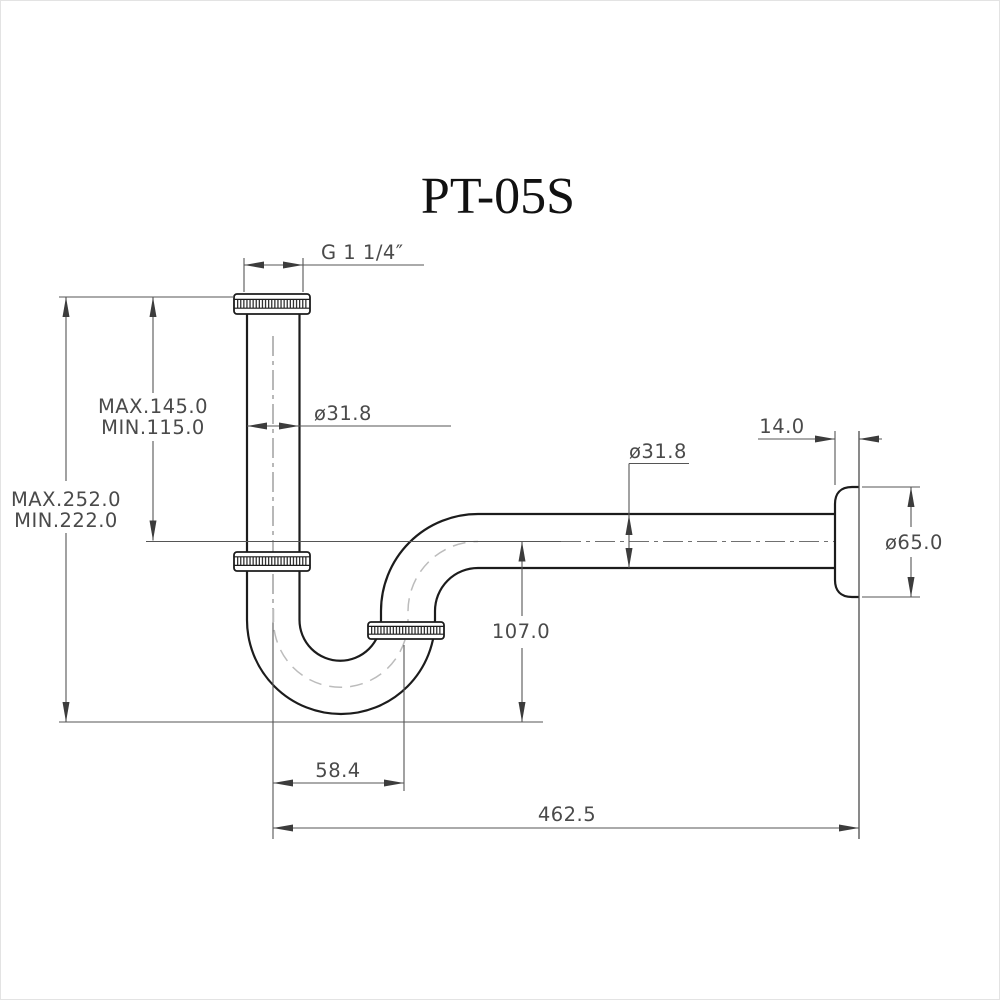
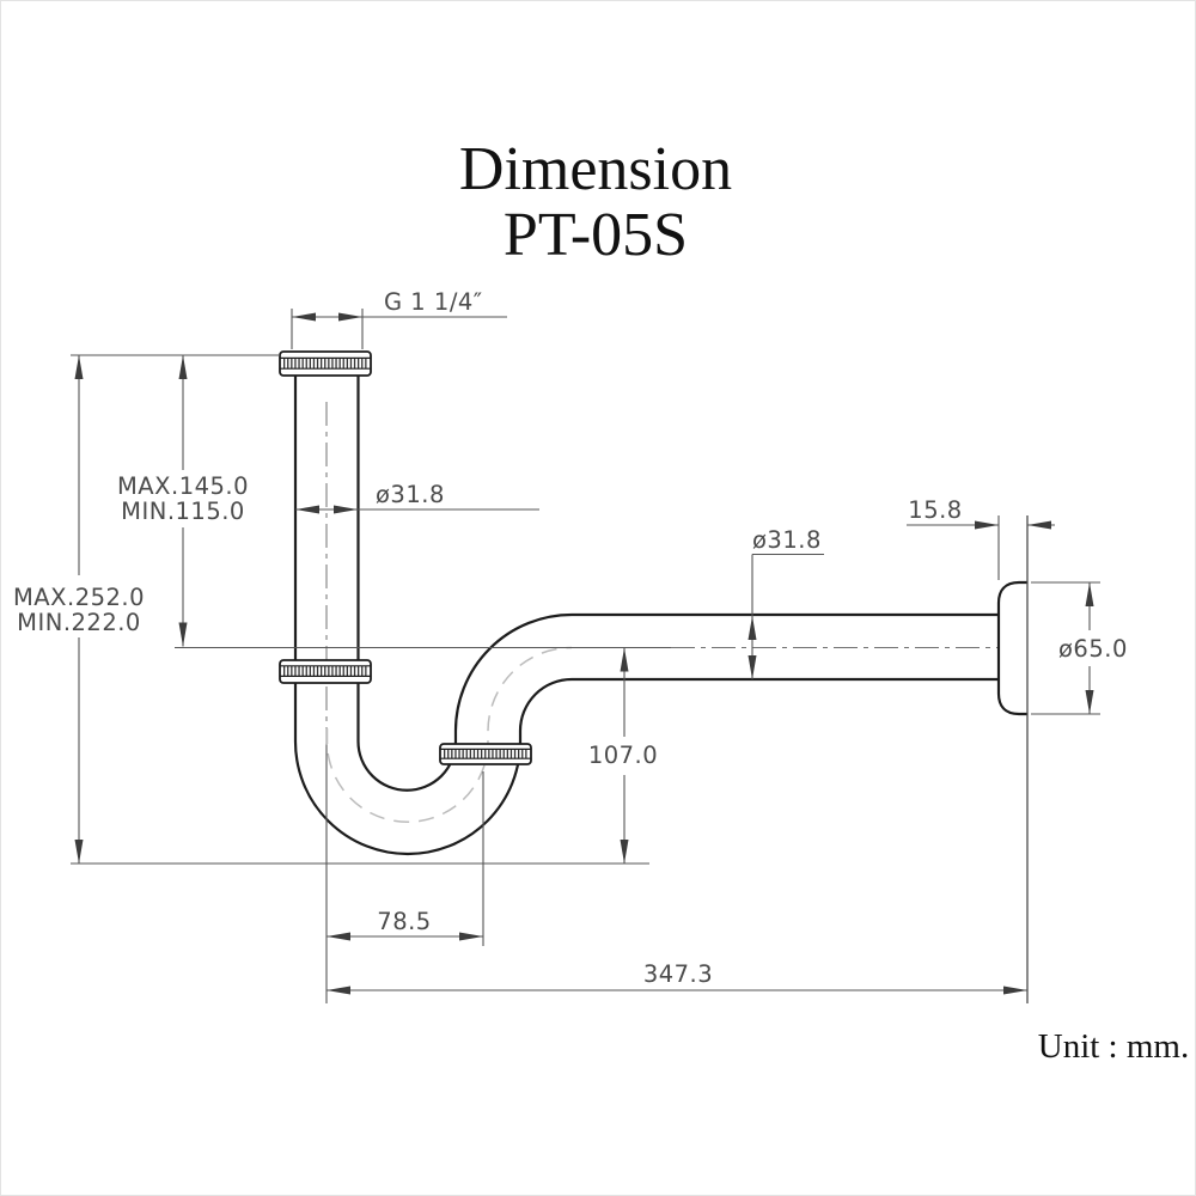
+ Dimension
  PT-05S
  G 1 1/4″
  MAX.252.0
  MIN.222.0
  MAX.145.0
  MIN.115.0
  ø31.8
  ø31.8
- 14.0
+ 15.8
  ø65.0
  107.0
- 58.4
+ 78.5
- 462.5
+ 347.3
+ Unit : mm.
